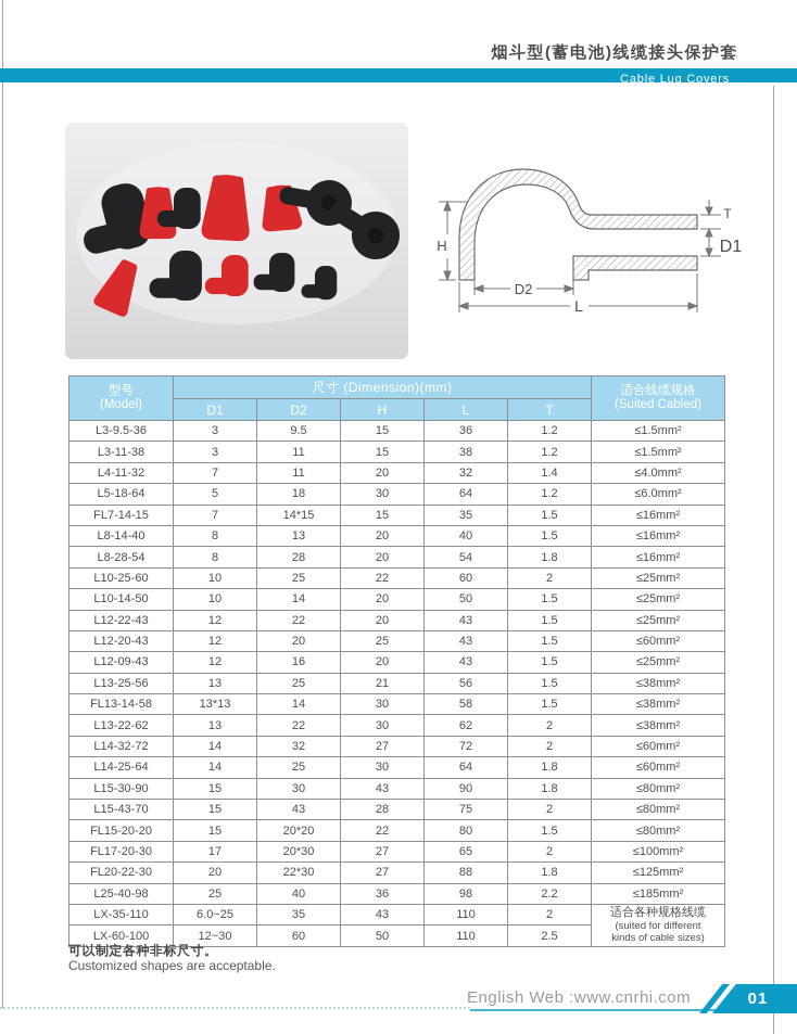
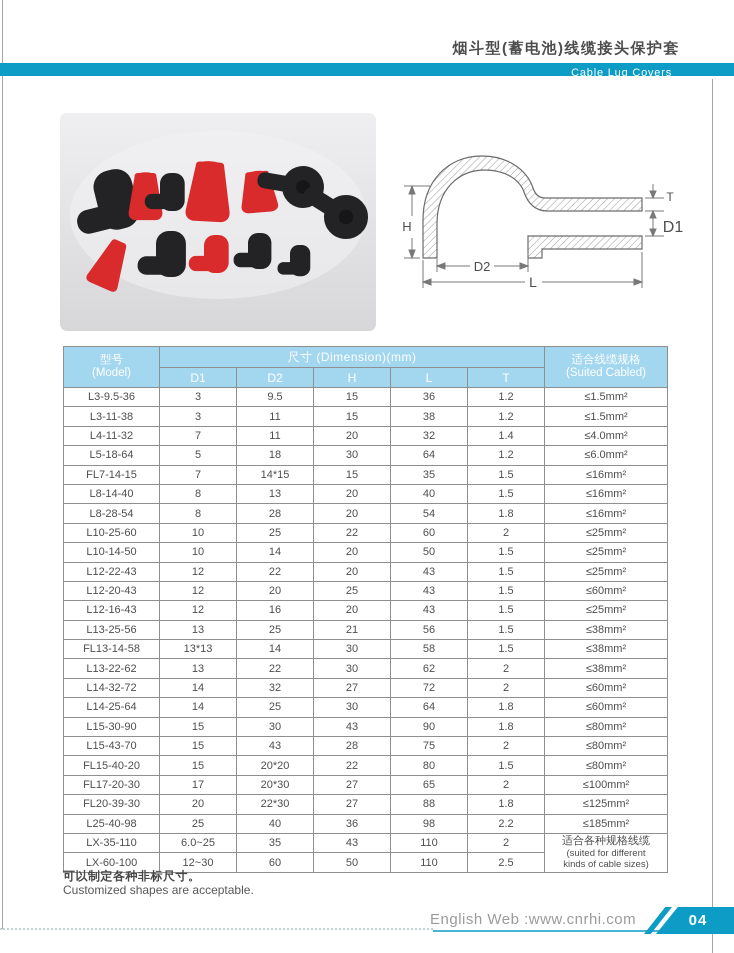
  烟斗型(蓄电池)线缆接头保护套
  Cable Lug Covers
  H
  T
  D1
  D2
  L
  型号 (Model)	尺寸 (Dimension)(mm)	适合线缆规格 (Suited Cabled)
  D1	D2	H	L	T
  L3-9.5-36	3	9.5	15	36	1.2	≤1.5mm²
  L3-11-38	3	11	15	38	1.2	≤1.5mm²
  L4-11-32	7	11	20	32	1.4	≤4.0mm²
  L5-18-64	5	18	30	64	1.2	≤6.0mm²
  FL7-14-15	7	14*15	15	35	1.5	≤16mm²
  L8-14-40	8	13	20	40	1.5	≤16mm²
  L8-28-54	8	28	20	54	1.8	≤16mm²
  L10-25-60	10	25	22	60	2	≤25mm²
  L10-14-50	10	14	20	50	1.5	≤25mm²
  L12-22-43	12	22	20	43	1.5	≤25mm²
  L12-20-43	12	20	25	43	1.5	≤60mm²
- L12-09-43	12	16	20	43	1.5	≤25mm²
+ L12-16-43	12	16	20	43	1.5	≤25mm²
  L13-25-56	13	25	21	56	1.5	≤38mm²
  FL13-14-58	13*13	14	30	58	1.5	≤38mm²
  L13-22-62	13	22	30	62	2	≤38mm²
  L14-32-72	14	32	27	72	2	≤60mm²
  L14-25-64	14	25	30	64	1.8	≤60mm²
  L15-30-90	15	30	43	90	1.8	≤80mm²
  L15-43-70	15	43	28	75	2	≤80mm²
- FL15-20-20	15	20*20	22	80	1.5	≤80mm²
+ FL15-40-20	15	20*20	22	80	1.5	≤80mm²
  FL17-20-30	17	20*30	27	65	2	≤100mm²
- FL20-22-30	20	22*30	27	88	1.8	≤125mm²
+ FL20-39-30	20	22*30	27	88	1.8	≤125mm²
  L25-40-98	25	40	36	98	2.2	≤185mm²
  LX-35-110	6.0~25	35	43	110	2	适合各种规格线缆(suited for differentkinds of cable sizes)
  LX-60-100	12~30	60	50	110	2.5
  可以制定各种非标尺寸。
  Customized shapes are acceptable.
  English Web :www.cnrhi.com
- 01
+ 04
